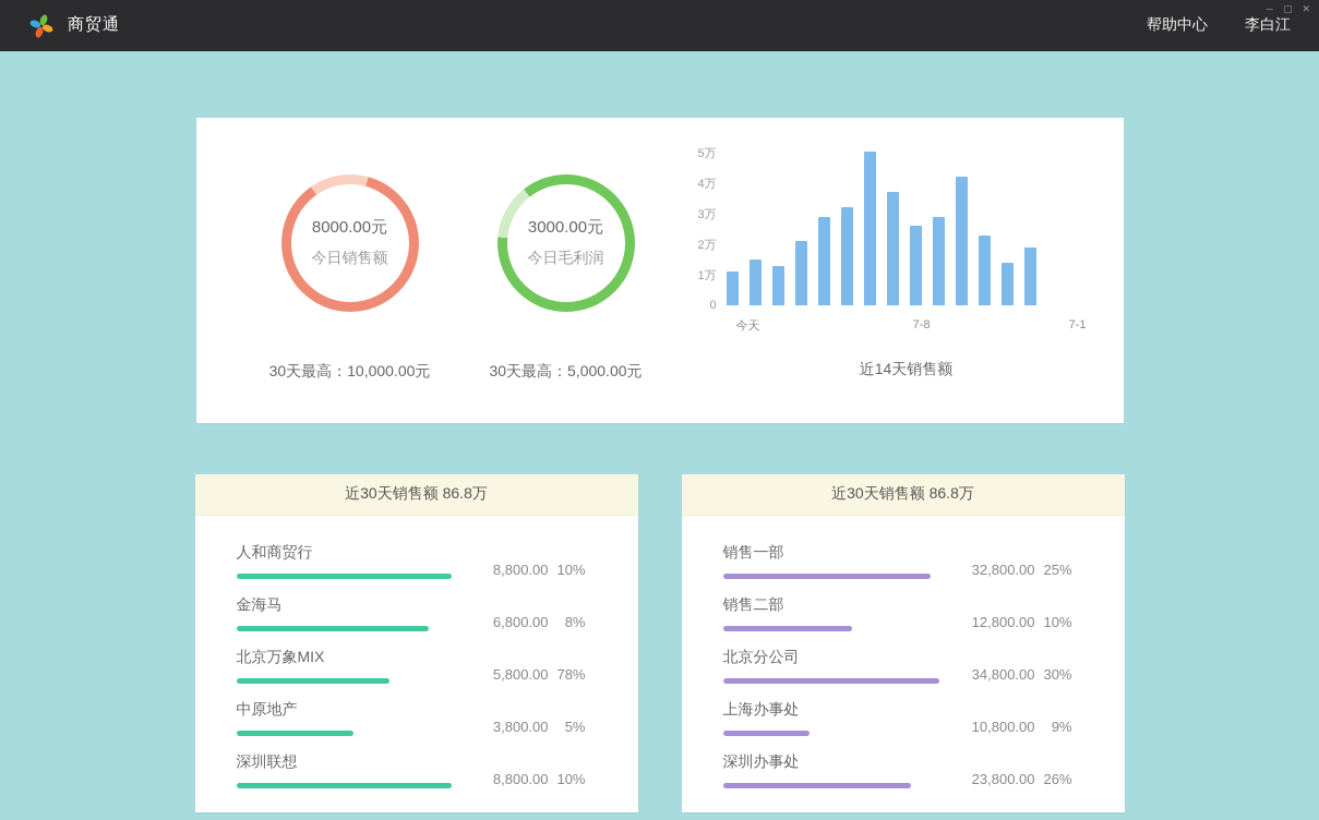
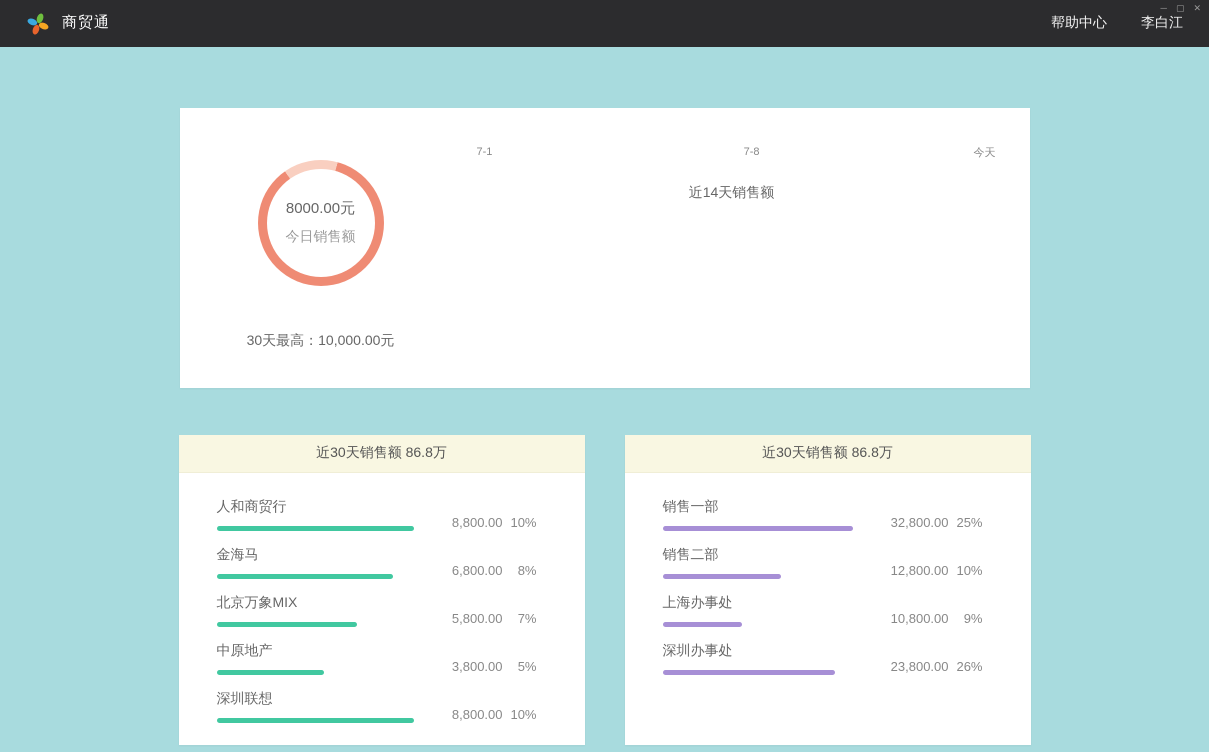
  商贸通
  帮助中心
  李白江
  ─
  ▢
  ✕
  8000.00元
  今日销售额
  30天最高：10,000.00元
- 3000.00元
- 今日毛利润
- 30天最高：5,000.00元
- 5万
- 4万
- 3万
- 2万
- 1万
- 0
- 今天
+ 7-1
  7-8
- 7-1
+ 今天
  近14天销售额
  近30天销售额 86.8万
  人和商贸行
  8,800.00
  10%
  金海马
  6,800.00
  8%
  北京万象MIX
  5,800.00
- 78%
+ 7%
  中原地产
  3,800.00
  5%
  深圳联想
  8,800.00
  10%
  近30天销售额 86.8万
  销售一部
  32,800.00
  25%
  销售二部
  12,800.00
  10%
- 北京分公司
- 34,800.00
- 30%
  上海办事处
  10,800.00
  9%
  深圳办事处
  23,800.00
  26%
